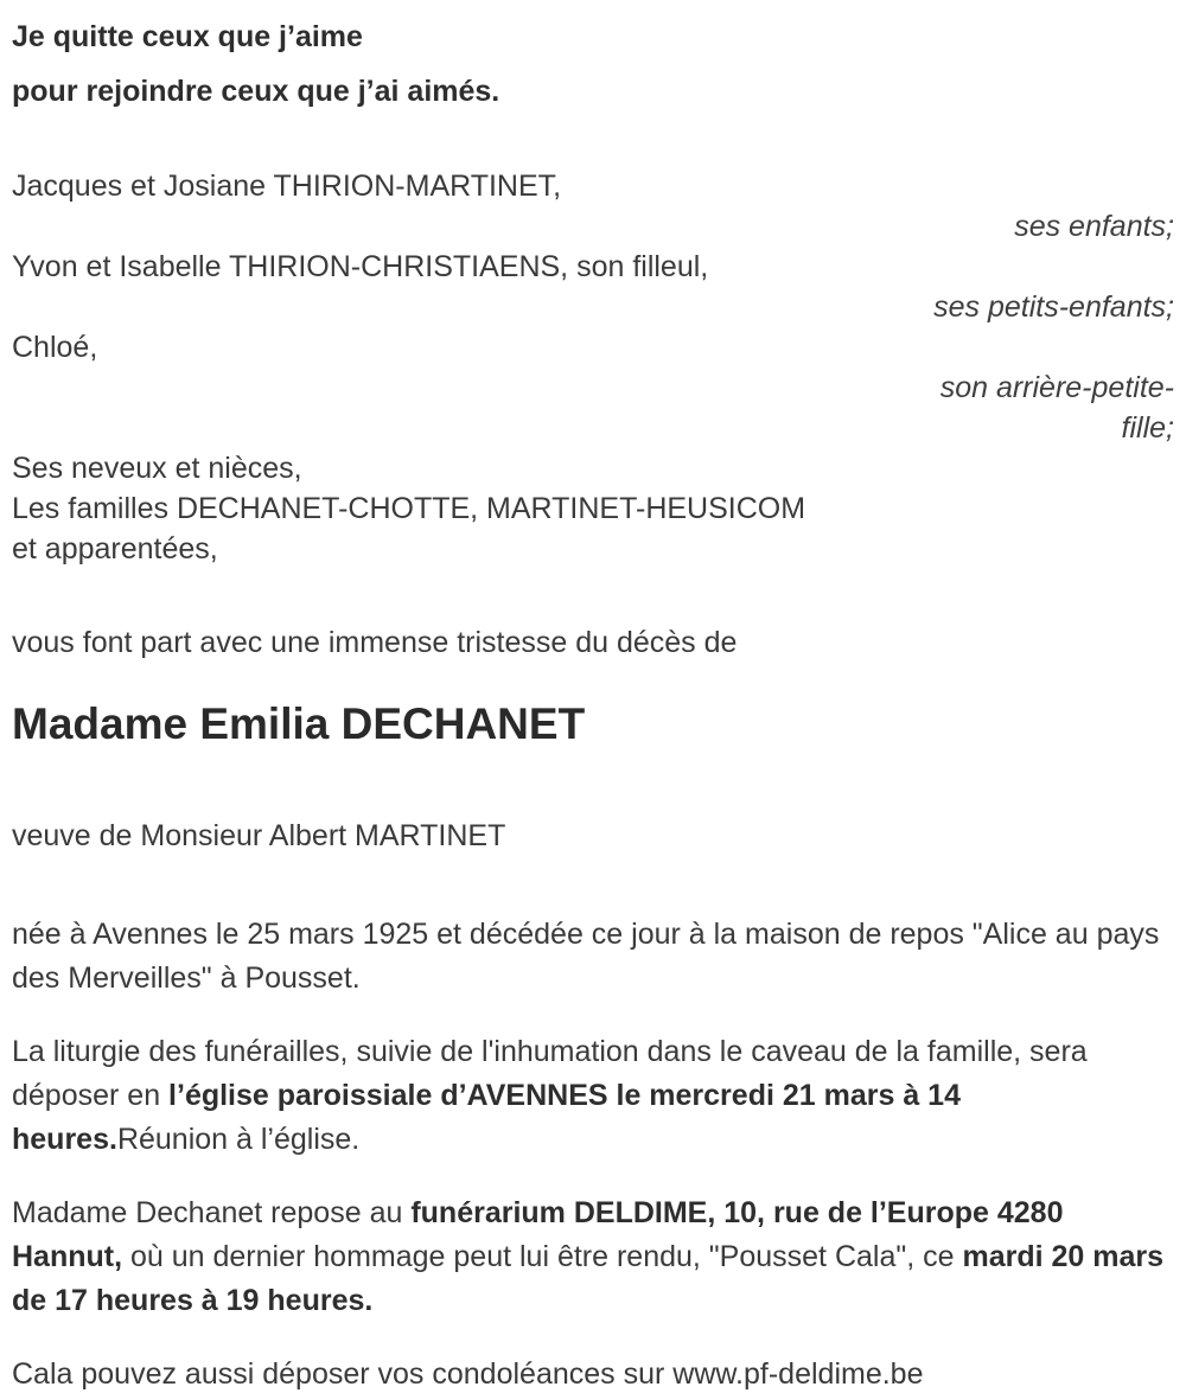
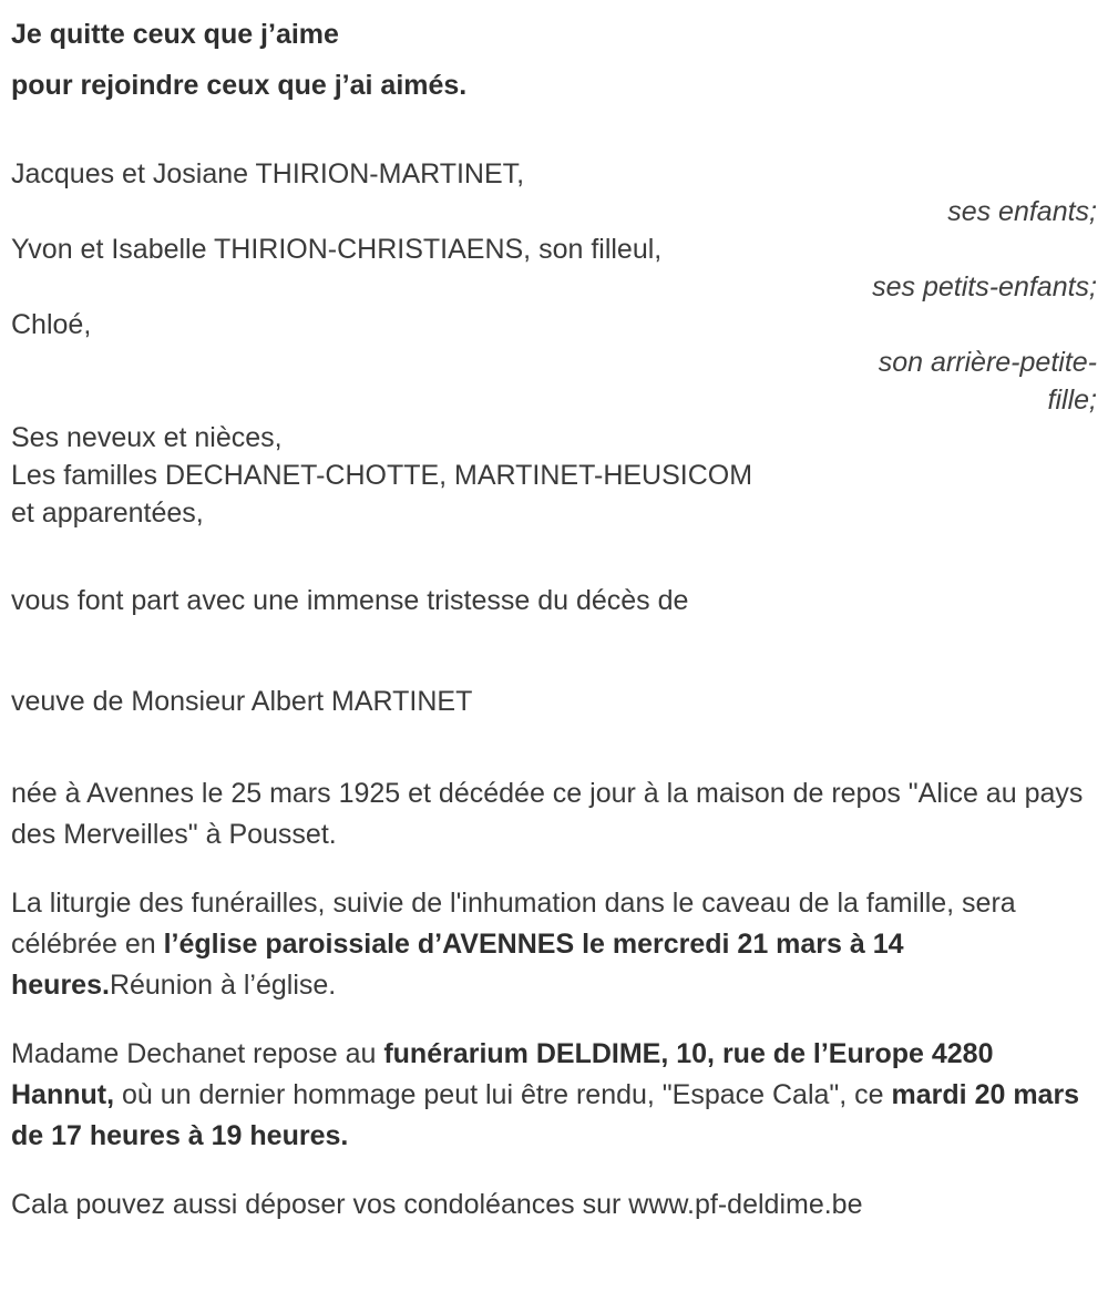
  Je quitte ceux que j’aime
  pour rejoindre ceux que j’ai aimés.
  Jacques et Josiane THIRION-MARTINET,
  ses enfants;
  Yvon et Isabelle THIRION-CHRISTIAENS, son filleul,
  ses petits-enfants;
  Chloé,
  son arrière-petite-
  fille;
  Ses neveux et nièces,
  Les familles DECHANET-CHOTTE, MARTINET-HEUSICOM
  et apparentées,
  vous font part avec une immense tristesse du décès de
- Madame Emilia DECHANET
  veuve de Monsieur Albert MARTINET
  née à Avennes le 25 mars 1925 et décédée ce jour à la maison de repos "Alice au pays des Merveilles" à Pousset.
- La liturgie des funérailles, suivie de l'inhumation dans le caveau de la famille, sera déposer en l’église paroissiale d’AVENNES le mercredi 21 mars à 14 heures.Réunion à l’église.
+ La liturgie des funérailles, suivie de l'inhumation dans le caveau de la famille, sera célébrée en l’église paroissiale d’AVENNES le mercredi 21 mars à 14 heures.Réunion à l’église.
- Madame Dechanet repose au funérarium DELDIME, 10, rue de l’Europe 4280 Hannut, où un dernier hommage peut lui être rendu, "Pousset Cala", ce mardi 20 mars de 17 heures à 19 heures.
+ Madame Dechanet repose au funérarium DELDIME, 10, rue de l’Europe 4280 Hannut, où un dernier hommage peut lui être rendu, "Espace Cala", ce mardi 20 mars de 17 heures à 19 heures.
  Cala pouvez aussi déposer vos condoléances sur www.pf-deldime.be
